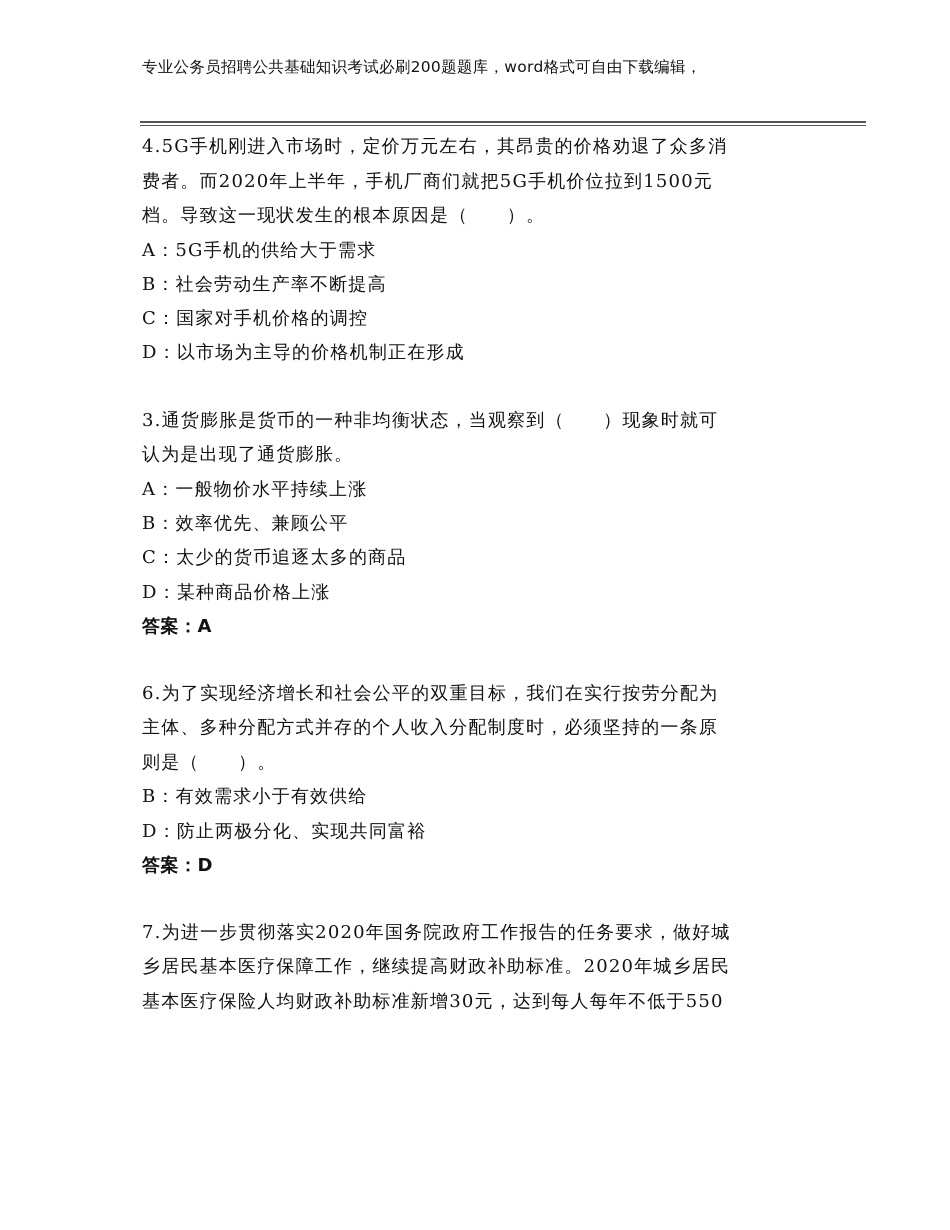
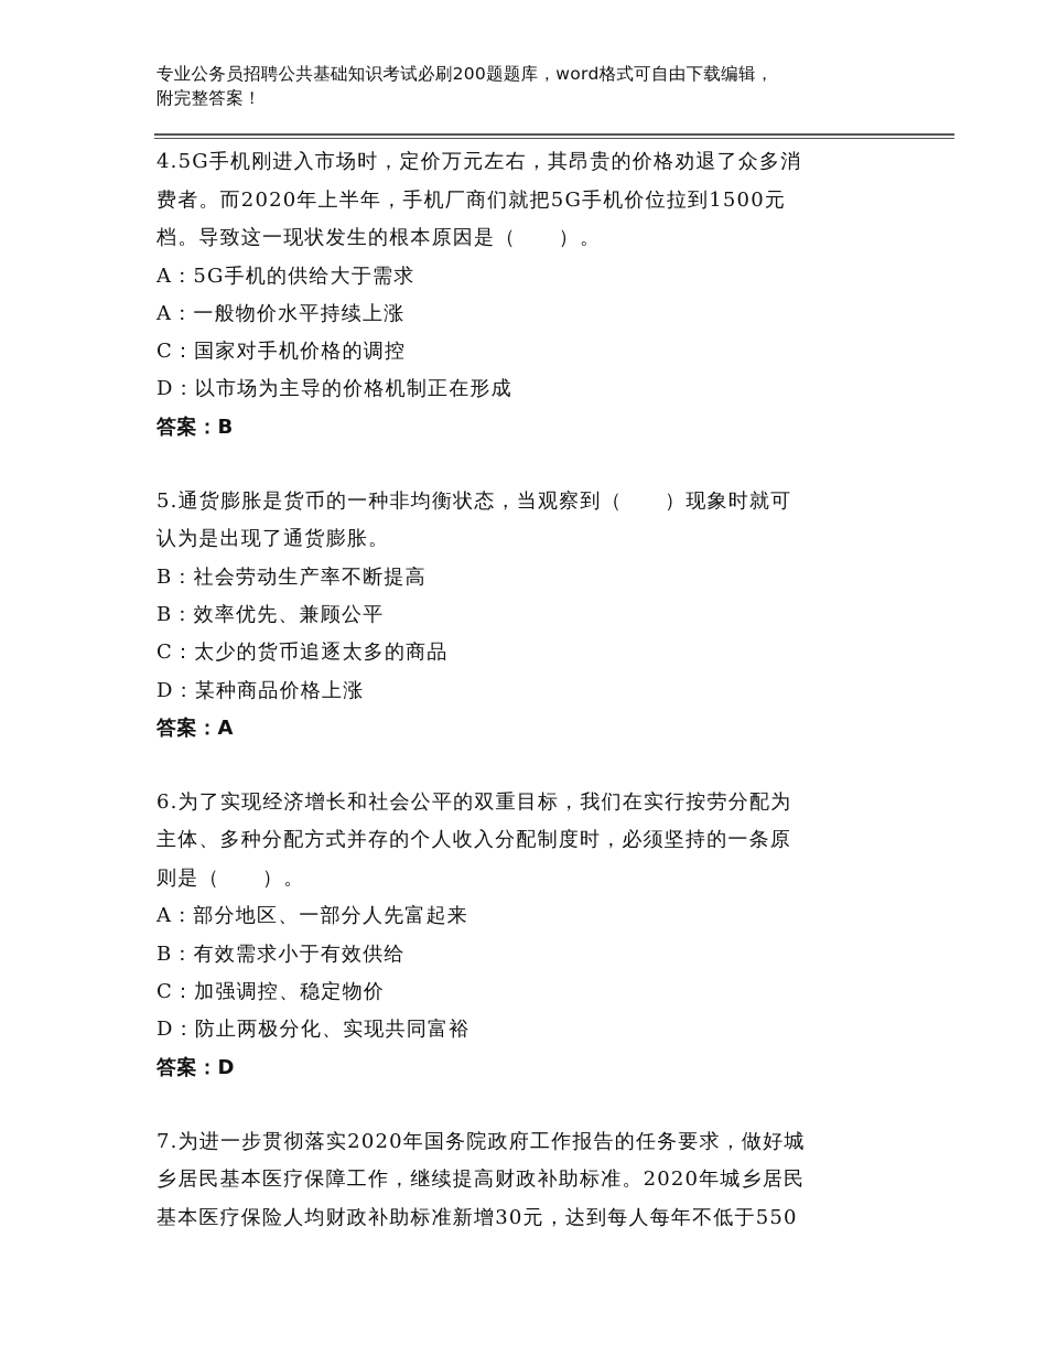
  专业公务员招聘公共基础知识考试必刷200题题库，word格式可自由下载编辑，
+ 附完整答案！
  4.5G手机刚进入市场时，定价万元左右，其昂贵的价格劝退了众多消
  费者。而2020年上半年，手机厂商们就把5G手机价位拉到1500元
  档。导致这一现状发生的根本原因是（ ）。
  A：5G手机的供给大于需求
- B：社会劳动生产率不断提高
+ A：一般物价水平持续上涨
  C：国家对手机价格的调控
  D：以市场为主导的价格机制正在形成
+ 答案：B
- 3.通货膨胀是货币的一种非均衡状态，当观察到（ ）现象时就可
+ 5.通货膨胀是货币的一种非均衡状态，当观察到（ ）现象时就可
  认为是出现了通货膨胀。
- A：一般物价水平持续上涨
+ B：社会劳动生产率不断提高
  B：效率优先、兼顾公平
  C：太少的货币追逐太多的商品
  D：某种商品价格上涨
  答案：A
  6.为了实现经济增长和社会公平的双重目标，我们在实行按劳分配为
  主体、多种分配方式并存的个人收入分配制度时，必须坚持的一条原
  则是（ ）。
+ A：部分地区、一部分人先富起来
  B：有效需求小于有效供给
+ C：加强调控、稳定物价
  D：防止两极分化、实现共同富裕
  答案：D
  7.为进一步贯彻落实2020年国务院政府工作报告的任务要求，做好城
  乡居民基本医疗保障工作，继续提高财政补助标准。2020年城乡居民
  基本医疗保险人均财政补助标准新增30元，达到每人每年不低于550
